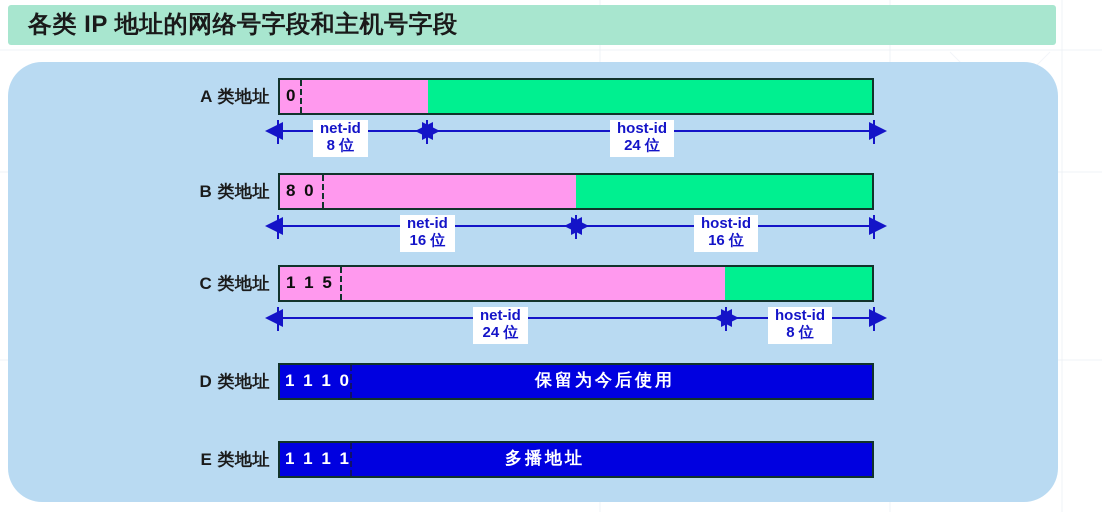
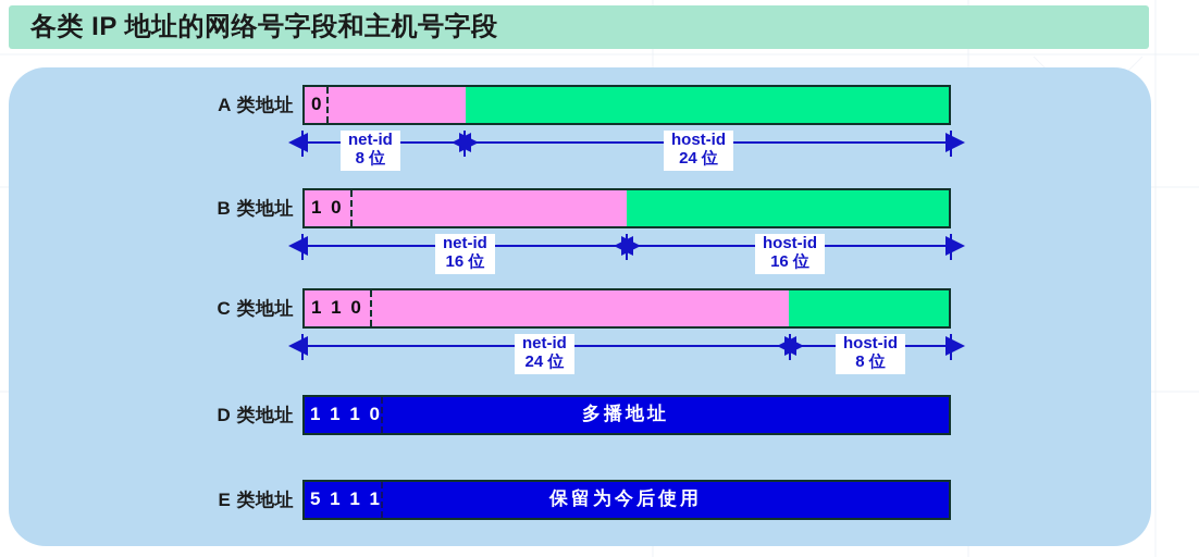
  各类 IP 地址的网络号字段和主机号字段
  A 类地址
  0
  net-id
  8 位
  host-id
  24 位
  B 类地址
- 8 0
+ 1 0
  net-id
  16 位
  host-id
  16 位
  C 类地址
- 1 1 5
+ 1 1 0
  net-id
  24 位
  host-id
  8 位
  D 类地址
  1 1 1 0
- 保留为今后使用
+ 多播地址
  E 类地址
- 1 1 1 1
+ 5 1 1 1
- 多播地址
+ 保留为今后使用
